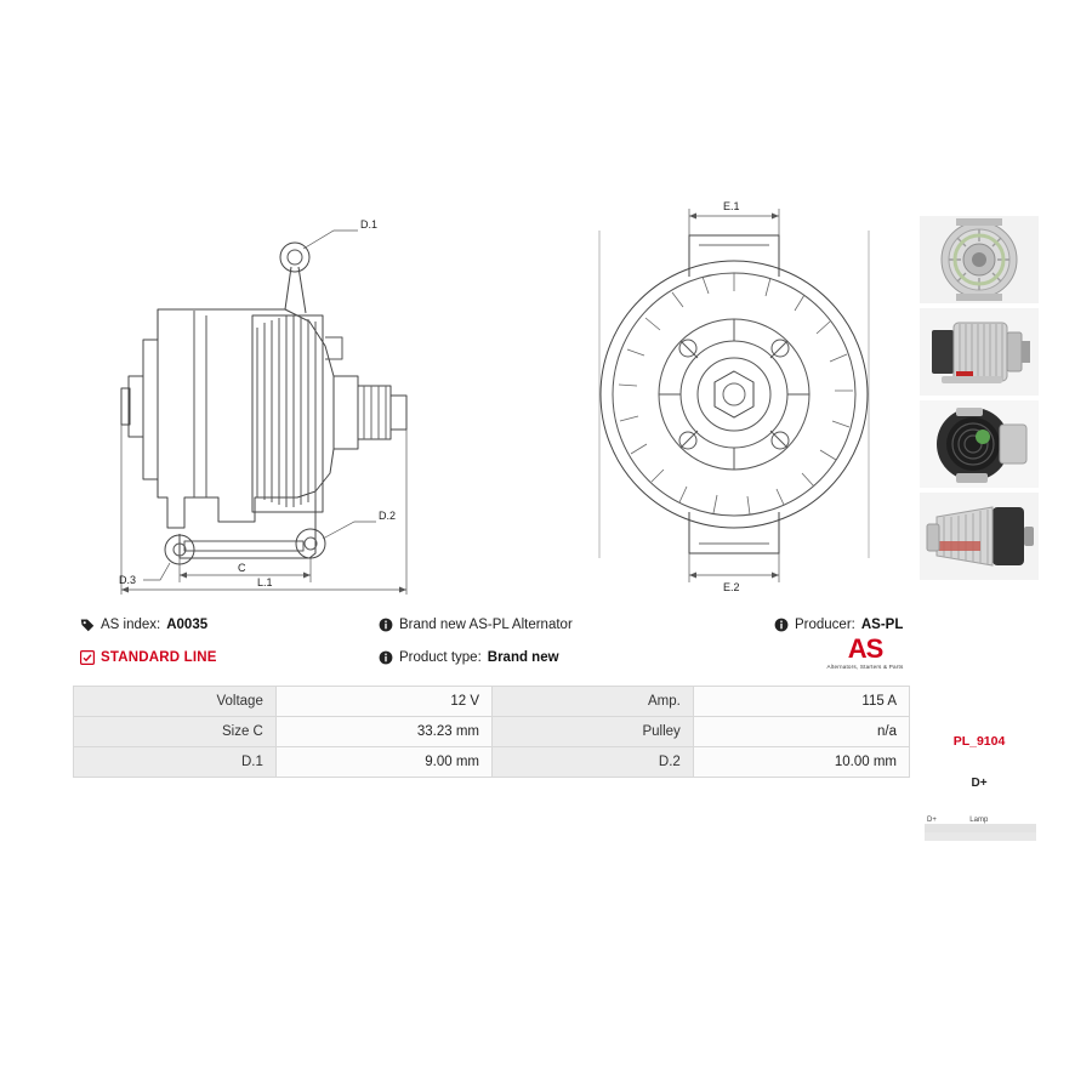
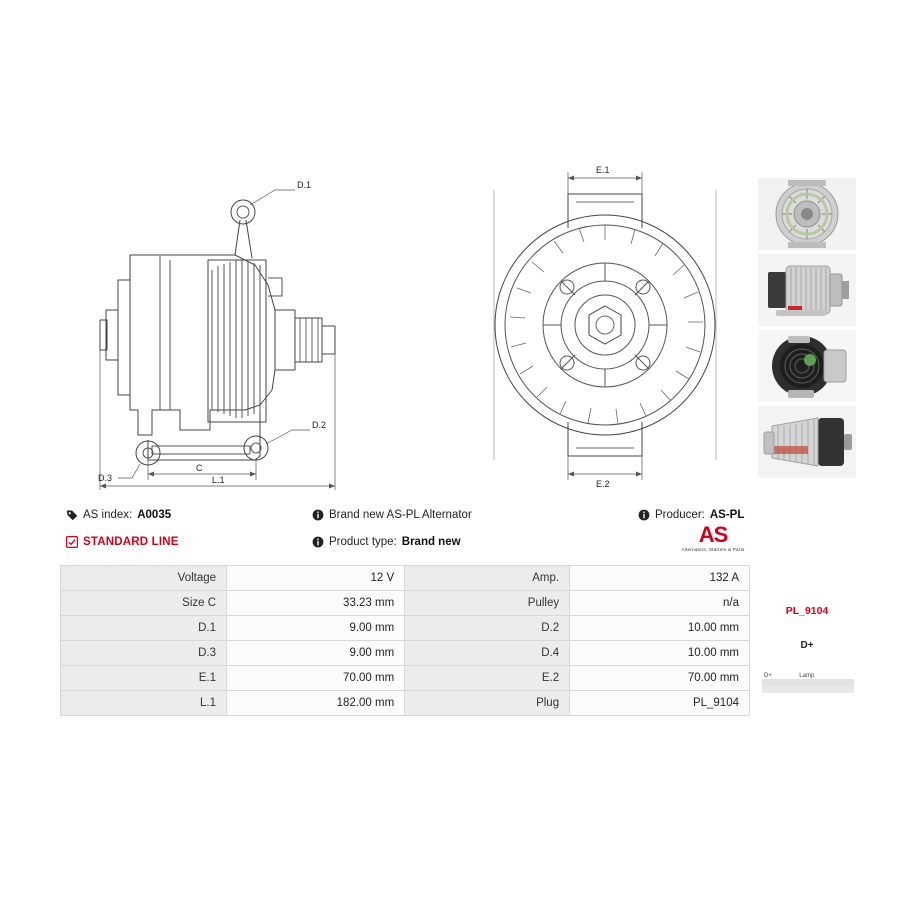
  D.1
  D.2
  D.3
  C
  L.1
  E.1
  E.2
  AS index:
  A0035
  STANDARD LINE
  Brand new AS-PL Alternator
  Product type:
  Brand new
  Producer:
  AS-PL
  AS
- Voltage	12 V	Amp.	115 A
+ Voltage	12 V	Amp.	132 A
  Size C	33.23 mm	Pulley	n/a
  D.1	9.00 mm	D.2	10.00 mm
+ D.3	9.00 mm	D.4	10.00 mm
+ E.1	70.00 mm	E.2	70.00 mm
+ L.1	182.00 mm	Plug	PL_9104
  PL_9104
  D+
